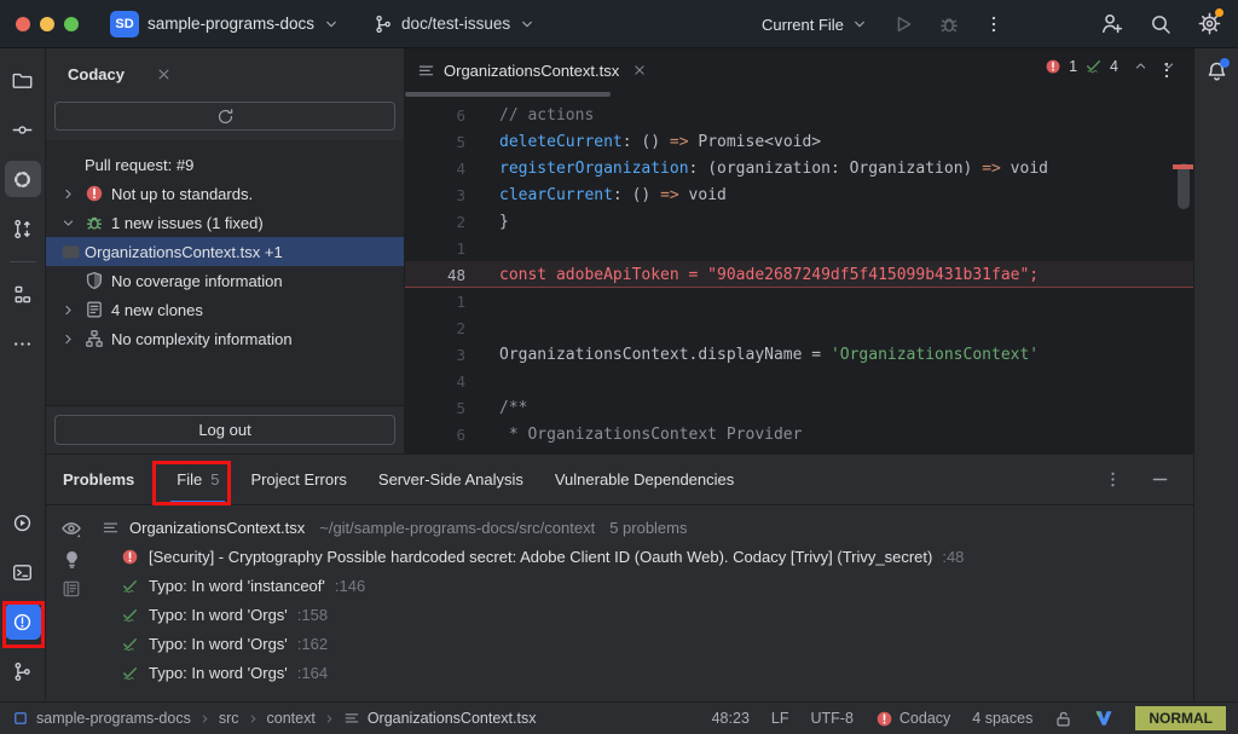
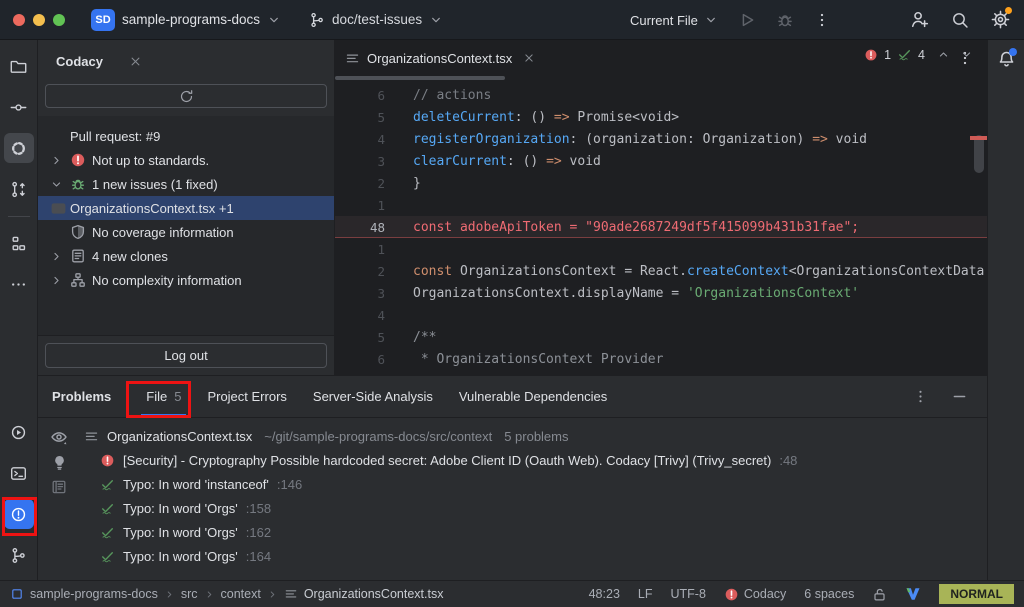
  SD
  sample-programs-docs
  doc/test-issues
  Current File
  Codacy
  Pull request: #9
  Not up to standards.
  1 new issues (1 fixed)
  OrganizationsContext.tsx +1
  No coverage information
  4 new clones
  No complexity information
  Log out
  OrganizationsContext.tsx
  1
  4
  6
  // actions
  5
  deleteCurrent: () => Promise<void>
  4
  registerOrganization: (organization: Organization) => void
  3
  clearCurrent: () => void
  2
  }
  1
  48
  const adobeApiToken = "90ade2687249df5f415099b431b31fae";
  1
  2
+ const OrganizationsContext = React.createContext<OrganizationsContextData
  3
  OrganizationsContext.displayName = 'OrganizationsContext'
  4
  5
  /**
  6
  * OrganizationsContext Provider
  Problems
  File
  5
  Project Errors
  Server-Side Analysis
  Vulnerable Dependencies
  OrganizationsContext.tsx
  ~/git/sample-programs-docs/src/context
  5 problems
  [Security] - Cryptography Possible hardcoded secret: Adobe Client ID (Oauth Web). Codacy [Trivy] (Trivy_secret)
  :48
  Typo: In word 'instanceof'
  :146
  Typo: In word 'Orgs'
  :158
  Typo: In word 'Orgs'
  :162
  Typo: In word 'Orgs'
  :164
  sample-programs-docs
  src
  context
  OrganizationsContext.tsx
  48:23
  LF
  UTF-8
  Codacy
- 4 spaces
+ 6 spaces
  NORMAL
